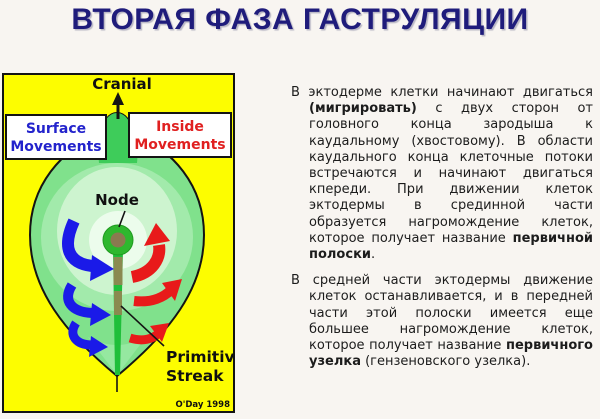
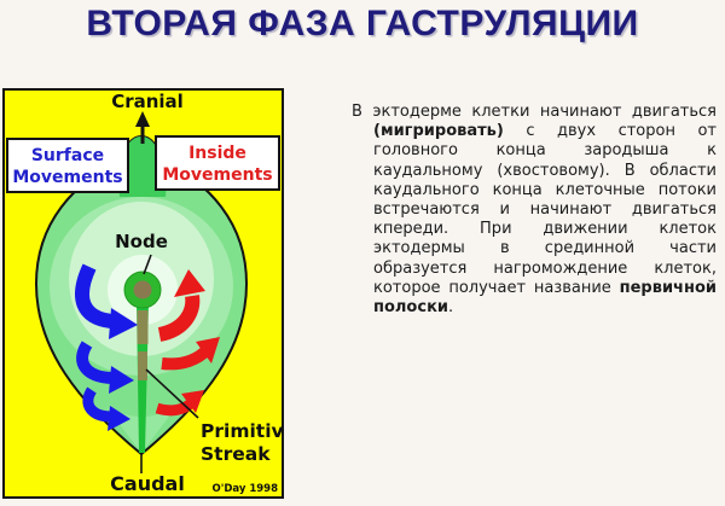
  ВТОРАЯ ФАЗА ГАСТРУЛЯЦИИ
  Surface
  Movements
  Inside
  Movements
  Cranial
  Node
  Primitiv
  Streak
+ Caudal
  O'Day 1998
  В эктодерме клетки начинают двигаться (мигрировать) с двух сторон от головного конца зародыша к каудальному (хвостовому). В области каудального конца клеточные потоки встречаются и начинают двигаться кпереди. При движении клеток эктодермы в срединной части образуется нагромождение клеток, которое получает название первичной полоски.
- В средней части эктодермы движение клеток останавливается, и в передней части этой полоски имеется еще большее нагромождение клеток, которое получает название первичного узелка (гензеновского узелка).
